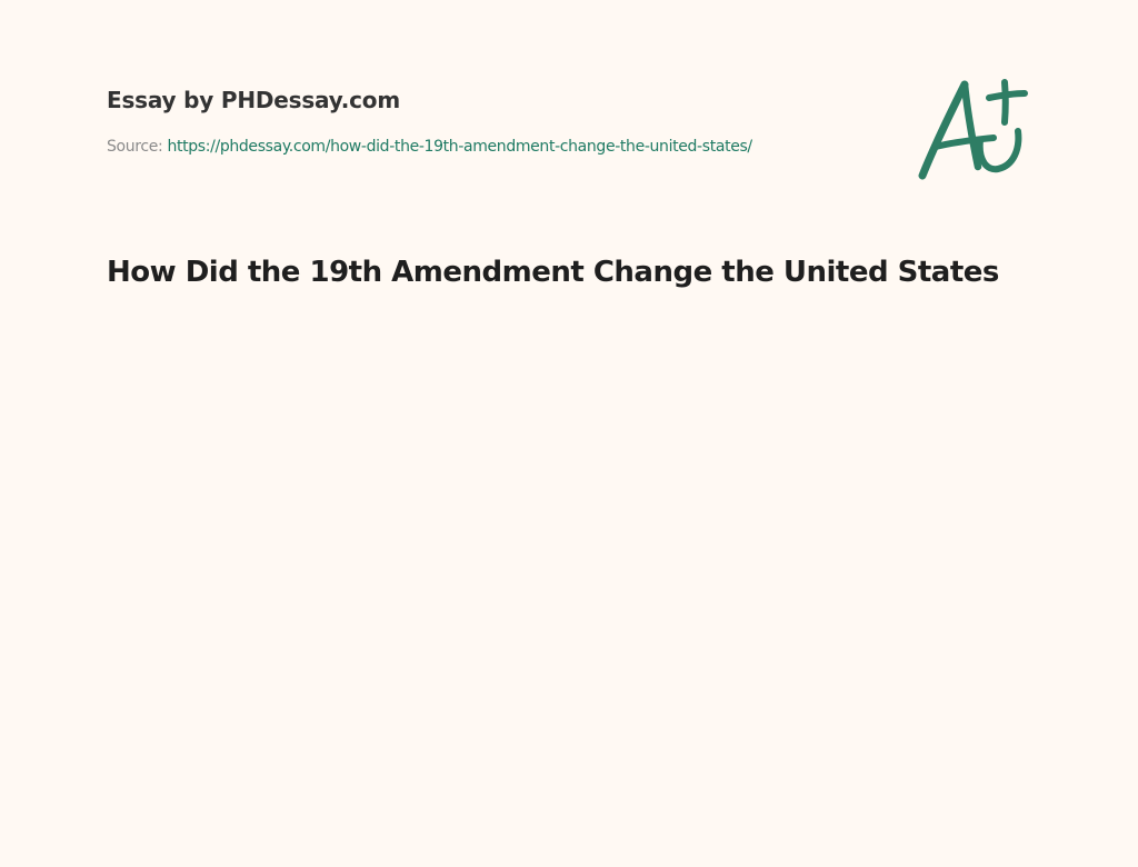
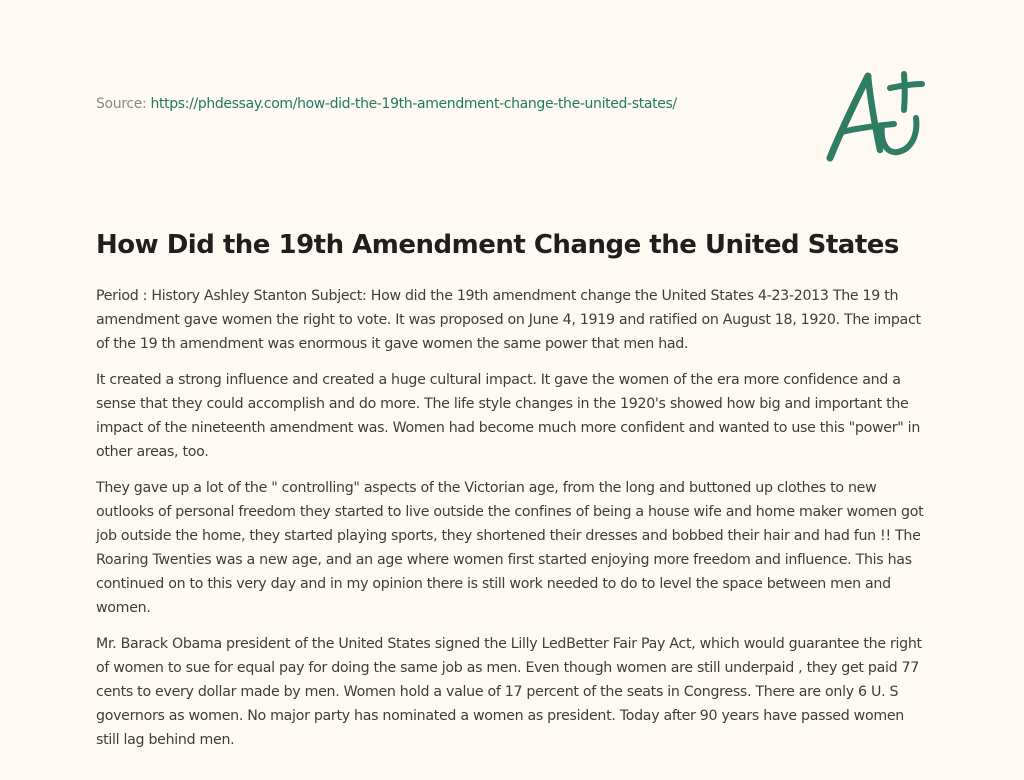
- Essay by PHDessay.com
  Source: https://phdessay.com/how-did-the-19th-amendment-change-the-united-states/
  How Did the 19th Amendment Change the United States
+ Period : History Ashley Stanton Subject: How did the 19th amendment change the United States 4-23-2013 The 19 th amendment gave women the right to vote. It was proposed on June 4, 1919 and ratified on August 18, 1920. The impact of the 19 th amendment was enormous it gave women the same power that men had.
+ It created a strong influence and created a huge cultural impact. It gave the women of the era more confidence and a sense that they could accomplish and do more. The life style changes in the 1920's showed how big and important the impact of the nineteenth amendment was. Women had become much more confident and wanted to use this "power" in other areas, too.
+ They gave up a lot of the " controlling" aspects of the Victorian age, from the long and buttoned up clothes to new outlooks of personal freedom they started to live outside the confines of being a house wife and home maker women got job outside the home, they started playing sports, they shortened their dresses and bobbed their hair and had fun !! The Roaring Twenties was a new age, and an age where women first started enjoying more freedom and influence. This has continued on to this very day and in my opinion there is still work needed to do to level the space between men and women.
+ Mr. Barack Obama president of the United States signed the Lilly LedBetter Fair Pay Act, which would guarantee the right of women to sue for equal pay for doing the same job as men. Even though women are still underpaid , they get paid 77 cents to every dollar made by men. Women hold a value of 17 percent of the seats in Congress. There are only 6 U. S governors as women. No major party has nominated a women as president. Today after 90 years have passed women still lag behind men.
